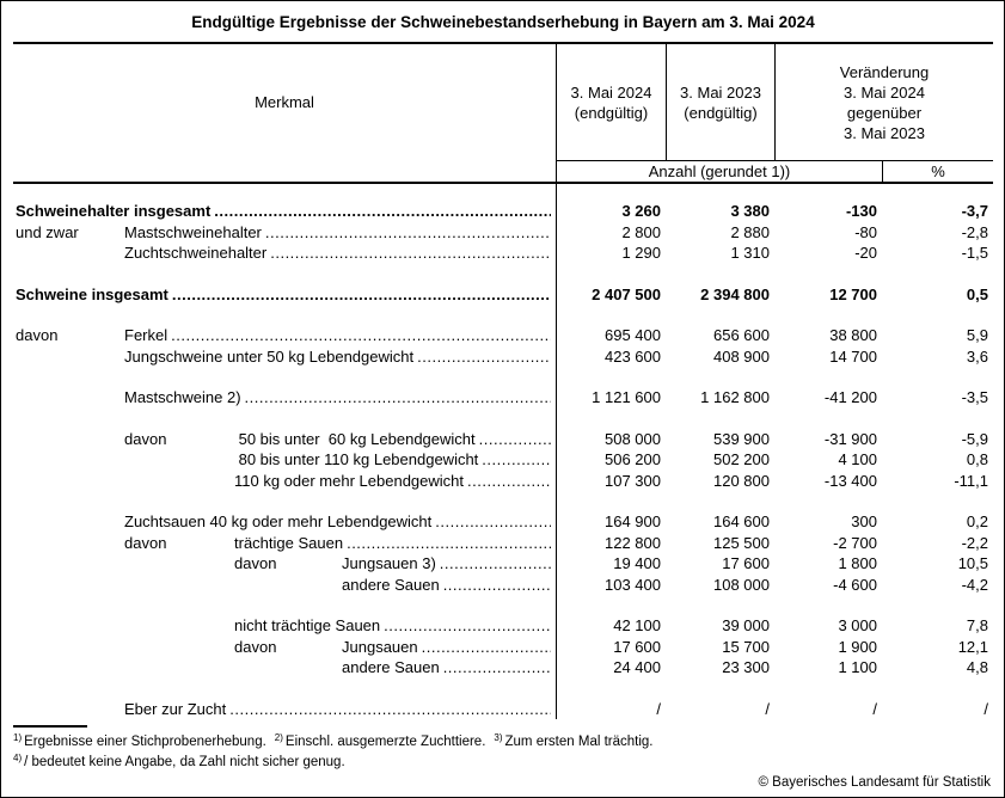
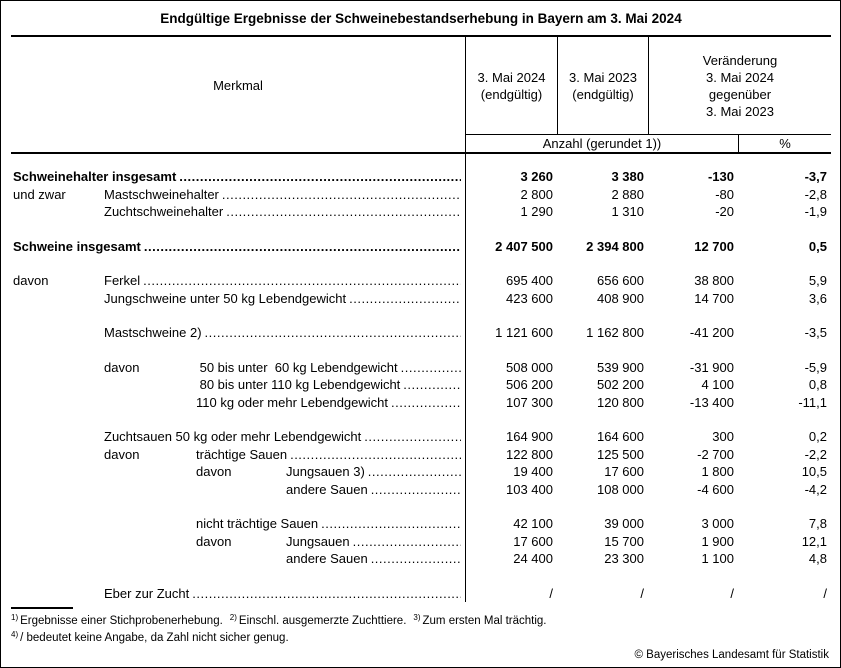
  Endgültige Ergebnisse der Schweinebestandserhebung in Bayern am 3. Mai 2024
  Merkmal
  3. Mai 2024
  (endgültig)
  3. Mai 2023
  (endgültig)
  Veränderung
  3. Mai 2024
  gegenüber
  3. Mai 2023
  Anzahl (gerundet 1))
  %
  Schweinehalter insgesamt
  3 260
  3 380
  -130
  -3,7
  und zwar
  Mastschweinehalter
  2 800
  2 880
  -80
  -2,8
  Zuchtschweinehalter
  1 290
  1 310
  -20
- -1,5
+ -1,9
  Schweine insgesamt
  2 407 500
  2 394 800
  12 700
  0,5
  davon
  Ferkel
  695 400
  656 600
  38 800
  5,9
  Jungschweine unter 50 kg Lebendgewicht
  423 600
  408 900
  14 700
  3,6
  Mastschweine 2)
  1 121 600
  1 162 800
  -41 200
  -3,5
  davon
  50 bis unter 60 kg Lebendgewicht
  508 000
  539 900
  -31 900
  -5,9
  80 bis unter 110 kg Lebendgewicht
  506 200
  502 200
  4 100
  0,8
  110 kg oder mehr Lebendgewicht
  107 300
  120 800
  -13 400
  -11,1
- Zuchtsauen 40 kg oder mehr Lebendgewicht
+ Zuchtsauen 50 kg oder mehr Lebendgewicht
  164 900
  164 600
  300
  0,2
  davon
  trächtige Sauen
  122 800
  125 500
  -2 700
  -2,2
  davon
  Jungsauen 3)
  19 400
  17 600
  1 800
  10,5
  andere Sauen
  103 400
  108 000
  -4 600
  -4,2
  nicht trächtige Sauen
  42 100
  39 000
  3 000
  7,8
  davon
  Jungsauen
  17 600
  15 700
  1 900
  12,1
  andere Sauen
  24 400
  23 300
  1 100
  4,8
  Eber zur Zucht
  /
  /
  /
  /
  1) Ergebnisse einer Stichprobenerhebung. 2) Einschl. ausgemerzte Zuchttiere. 3) Zum ersten Mal trächtig.
  4) / bedeutet keine Angabe, da Zahl nicht sicher genug.
  © Bayerisches Landesamt für Statistik
